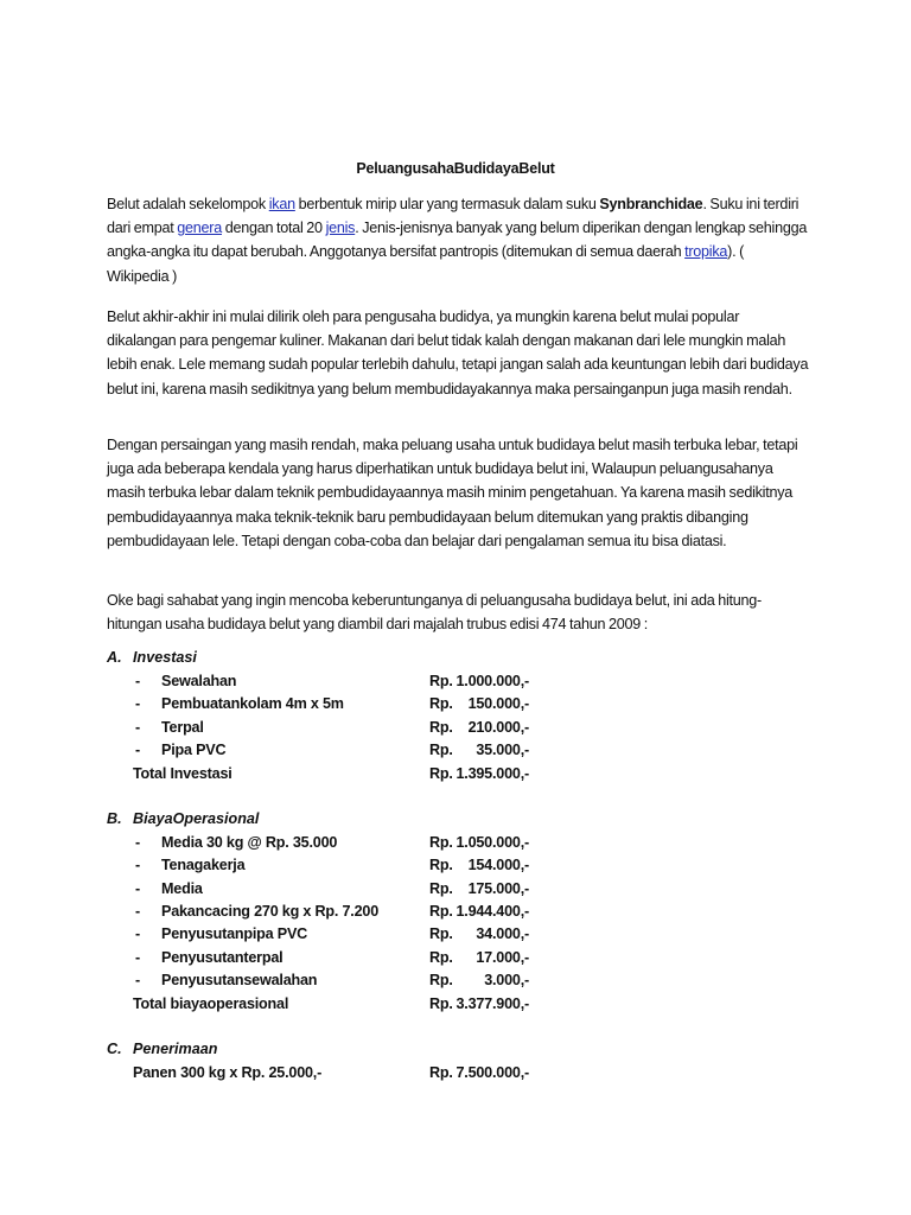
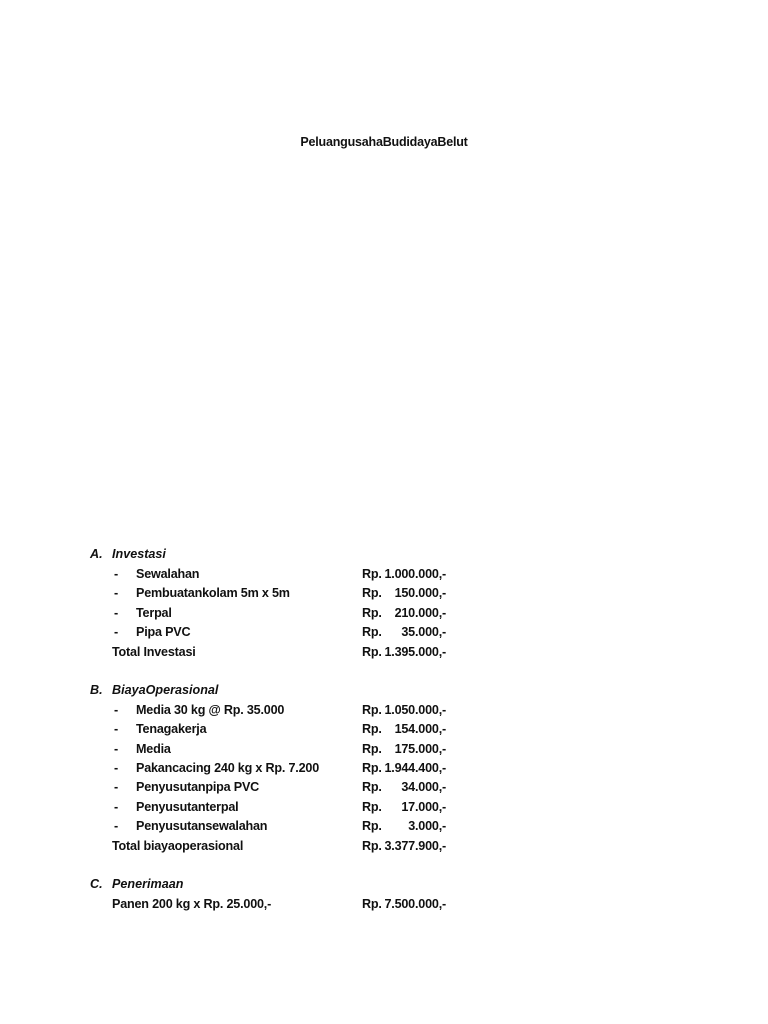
  PeluangusahaBudidayaBelut
- Belut adalah sekelompok ikan berbentuk mirip ular yang termasuk dalam suku Synbranchidae. Suku ini terdiri dari empat genera dengan total 20 jenis. Jenis-jenisnya banyak yang belum diperikan dengan lengkap sehingga angka-angka itu dapat berubah. Anggotanya bersifat pantropis (ditemukan di semua daerah tropika). ( Wikipedia )
- Belut akhir-akhir ini mulai dilirik oleh para pengusaha budidya, ya mungkin karena belut mulai popular dikalangan para pengemar kuliner. Makanan dari belut tidak kalah dengan makanan dari lele mungkin malah lebih enak. Lele memang sudah popular terlebih dahulu, tetapi jangan salah ada keuntungan lebih dari budidaya belut ini, karena masih sedikitnya yang belum membudidayakannya maka persainganpun juga masih rendah.
- Dengan persaingan yang masih rendah, maka peluang usaha untuk budidaya belut masih terbuka lebar, tetapi juga ada beberapa kendala yang harus diperhatikan untuk budidaya belut ini, Walaupun peluangusahanya masih terbuka lebar dalam teknik pembudidayaannya masih minim pengetahuan. Ya karena masih sedikitnya pembudidayaannya maka teknik-teknik baru pembudidayaan belum ditemukan yang praktis dibanging pembudidayaan lele. Tetapi dengan coba-coba dan belajar dari pengalaman semua itu bisa diatasi.
- Oke bagi sahabat yang ingin mencoba keberuntunganya di peluangusaha budidaya belut, ini ada hitung-hitungan usaha budidaya belut yang diambil dari majalah trubus edisi 474 tahun 2009 :
  A. Investasi
  -
  Sewalahan
  Rp.
  1.000.000,-
  -
- Pembuatankolam 4m x 5m
+ Pembuatankolam 5m x 5m
  Rp.
  150.000,-
  -
  Terpal
  Rp.
  210.000,-
  -
  Pipa PVC
  Rp.
  35.000,-
  Total Investasi
  Rp.
  1.395.000,-
  B. BiayaOperasional
  -
  Media 30 kg @ Rp. 35.000
  Rp.
  1.050.000,-
  -
  Tenagakerja
  Rp.
  154.000,-
  -
  Media
  Rp.
  175.000,-
  -
- Pakancacing 270 kg x Rp. 7.200
+ Pakancacing 240 kg x Rp. 7.200
  Rp.
  1.944.400,-
  -
  Penyusutanpipa PVC
  Rp.
  34.000,-
  -
  Penyusutanterpal
  Rp.
  17.000,-
  -
  Penyusutansewalahan
  Rp.
  3.000,-
  Total biayaoperasional
  Rp.
  3.377.900,-
  C. Penerimaan
- Panen 300 kg x Rp. 25.000,-
+ Panen 200 kg x Rp. 25.000,-
  Rp.
  7.500.000,-
